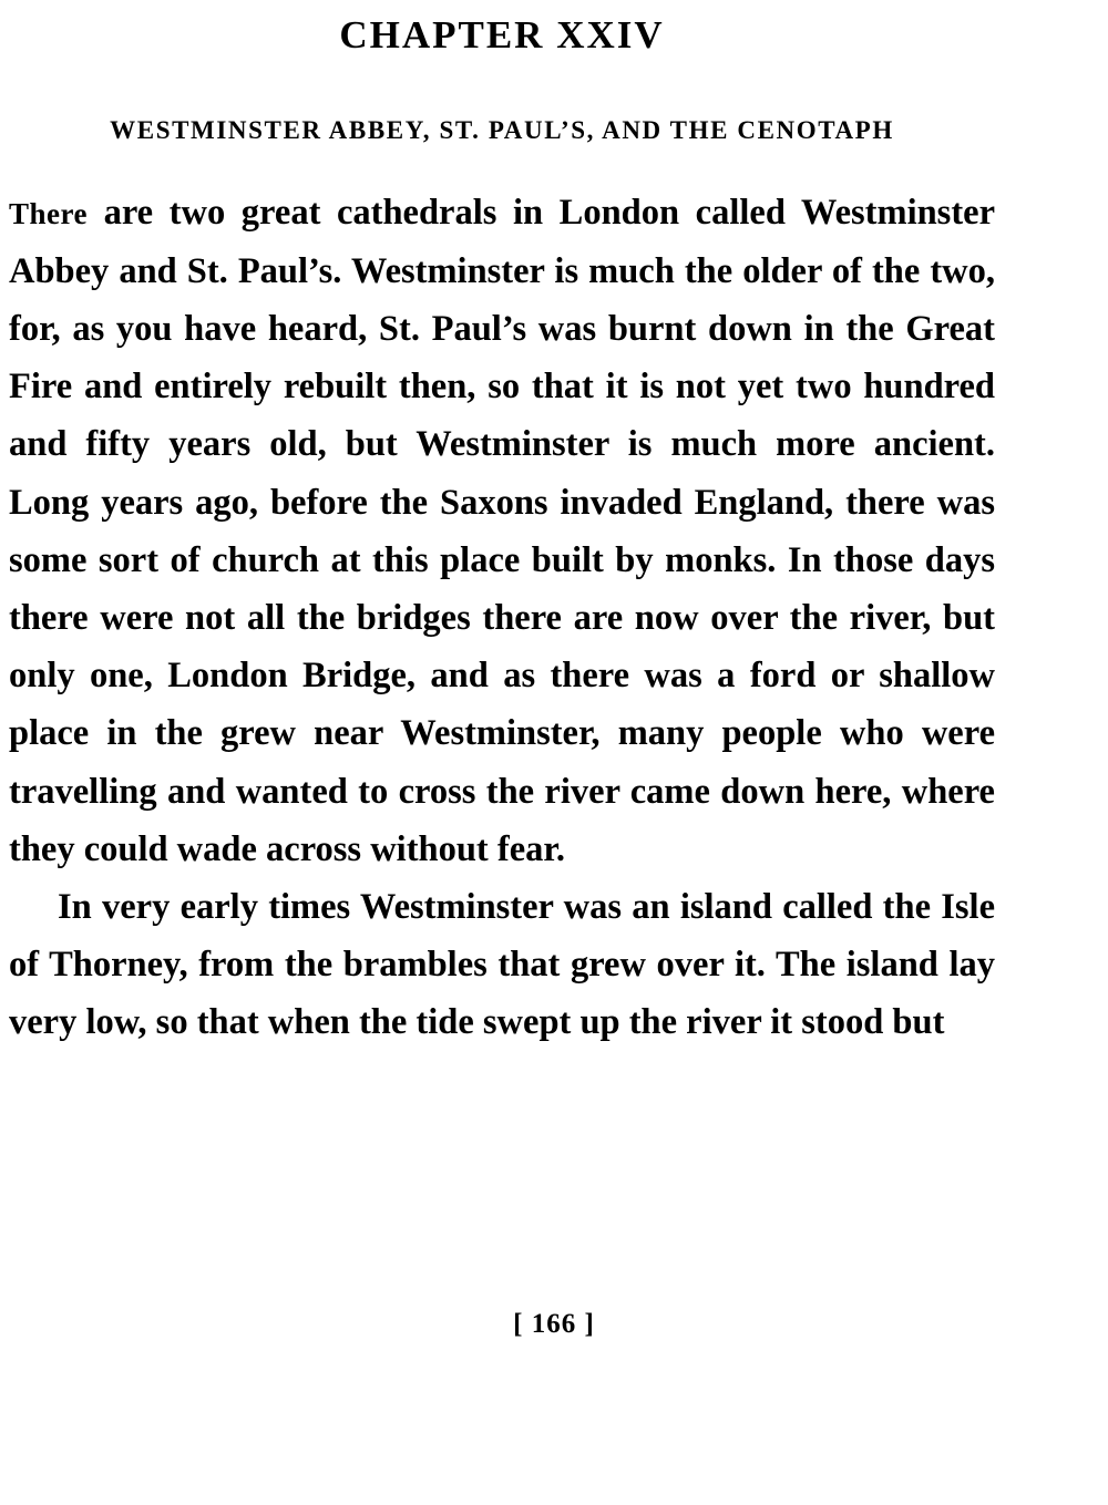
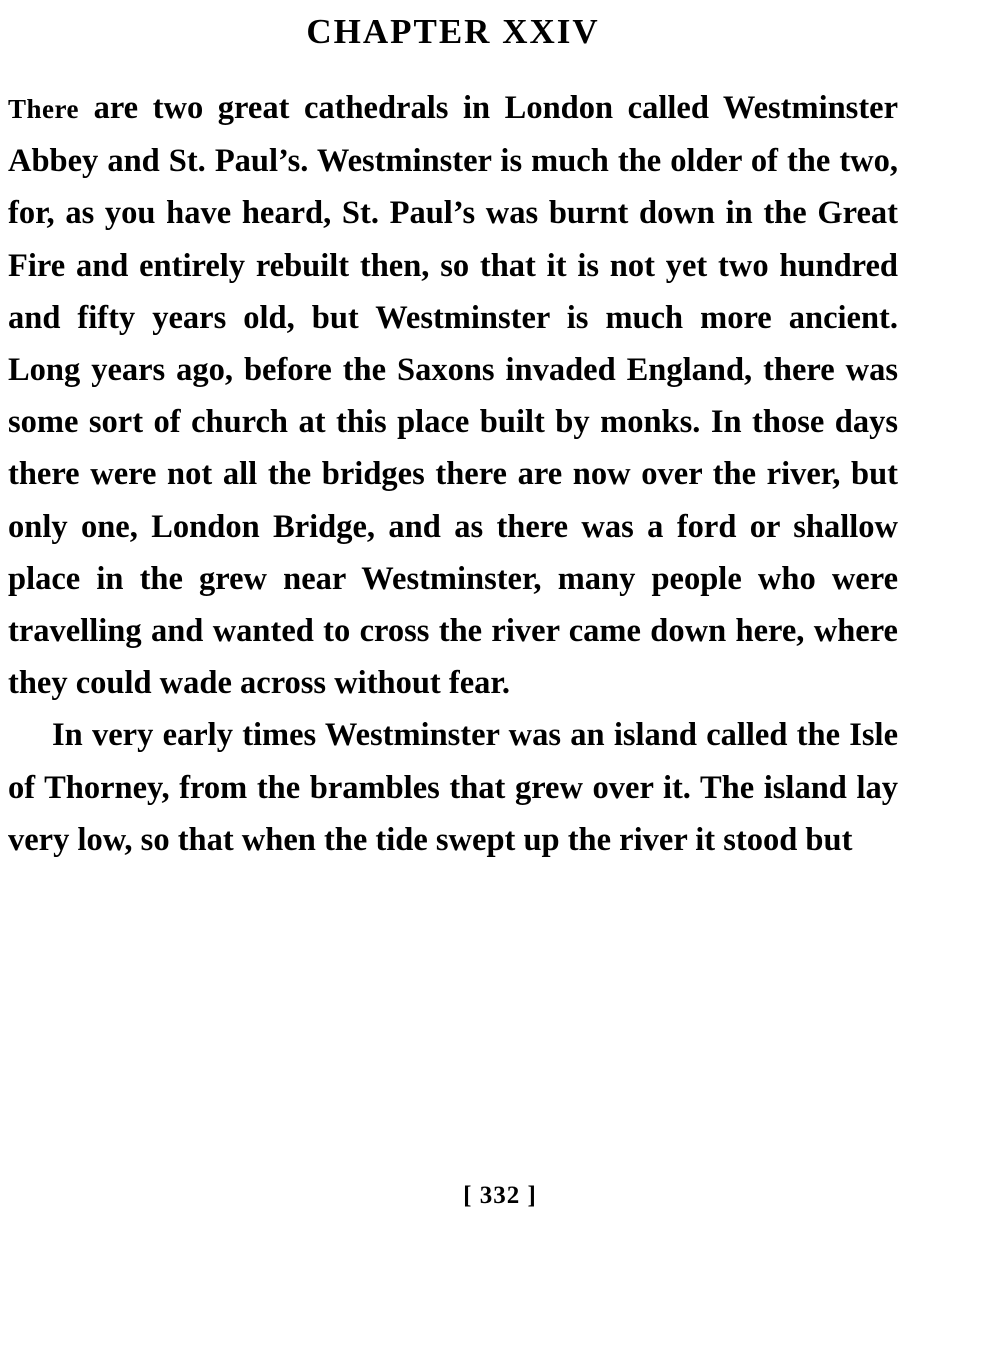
  CHAPTER XXIV
- WESTMINSTER ABBEY, ST. PAUL’S, AND THE CENOTAPH
  There are two great cathedrals in London called Westminster Abbey and St. Paul’s. Westminster is much the older of the two, for, as you have heard, St. Paul’s was burnt down in the Great Fire and entirely rebuilt then, so that it is not yet two hundred and fifty years old, but Westminster is much more ancient. Long years ago, before the Saxons invaded England, there was some sort of church at this place built by monks. In those days there were not all the bridges there are now over the river, but only one, London Bridge, and as there was a ford or shallow place in the grew near Westminster, many people who were travelling and wanted to cross the river came down here, where they could wade across without fear.
  In very early times Westminster was an island called the Isle of Thorney, from the brambles that grew over it. The island lay very low, so that when the tide swept up the river it stood but
- [ 166 ]
+ [ 332 ]
